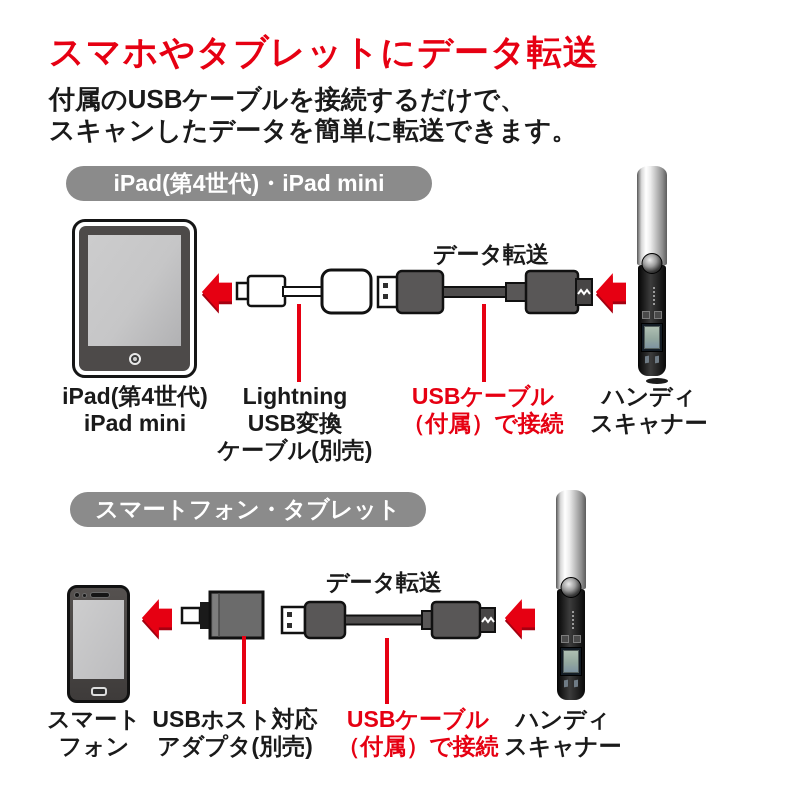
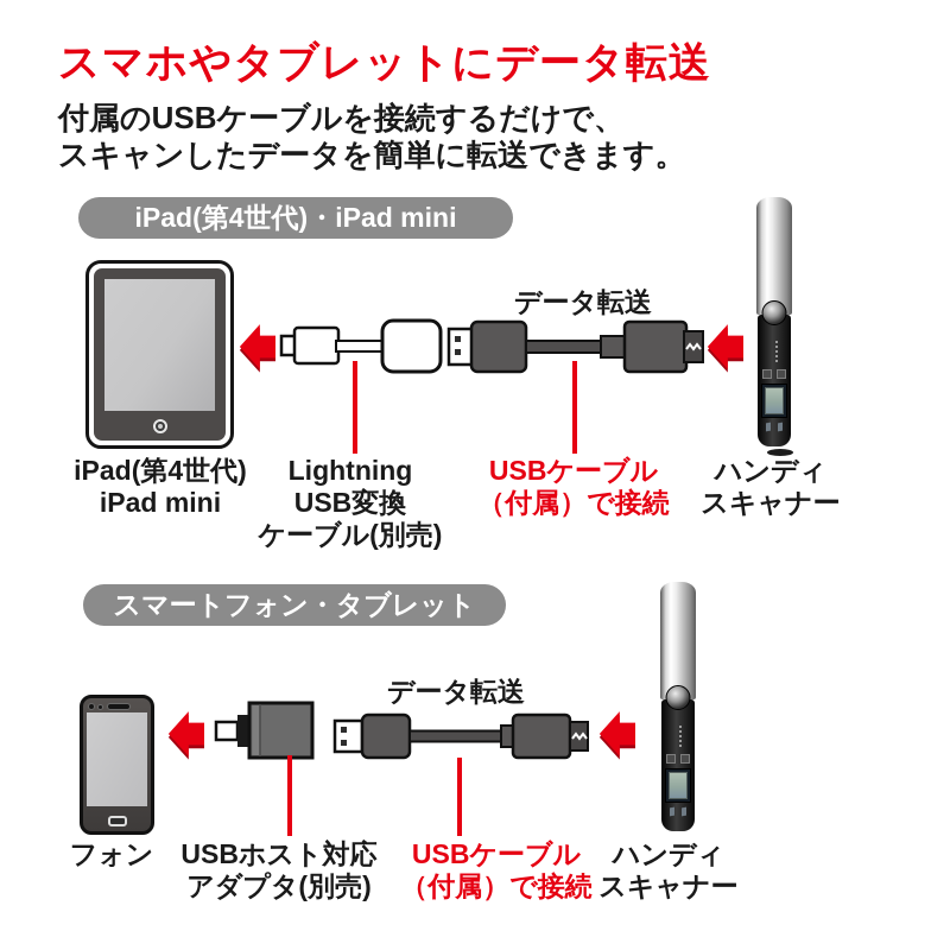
  スマホやタブレットにデータ転送
  付属のUSBケーブルを接続するだけで、
  スキャンしたデータを簡単に転送できます。
  iPad(第4世代)・iPad mini
  データ転送
  iPad(第4世代)
  iPad mini
  Lightning
  USB変換
  ケーブル(別売)
  USBケーブル
  （付属）で接続
  ハンディ
  スキャナー
  スマートフォン・タブレット
  データ転送
- スマート
  フォン
  USBホスト対応
  アダプタ(別売)
  USBケーブル
  （付属）で接続
  ハンディ
  スキャナー
